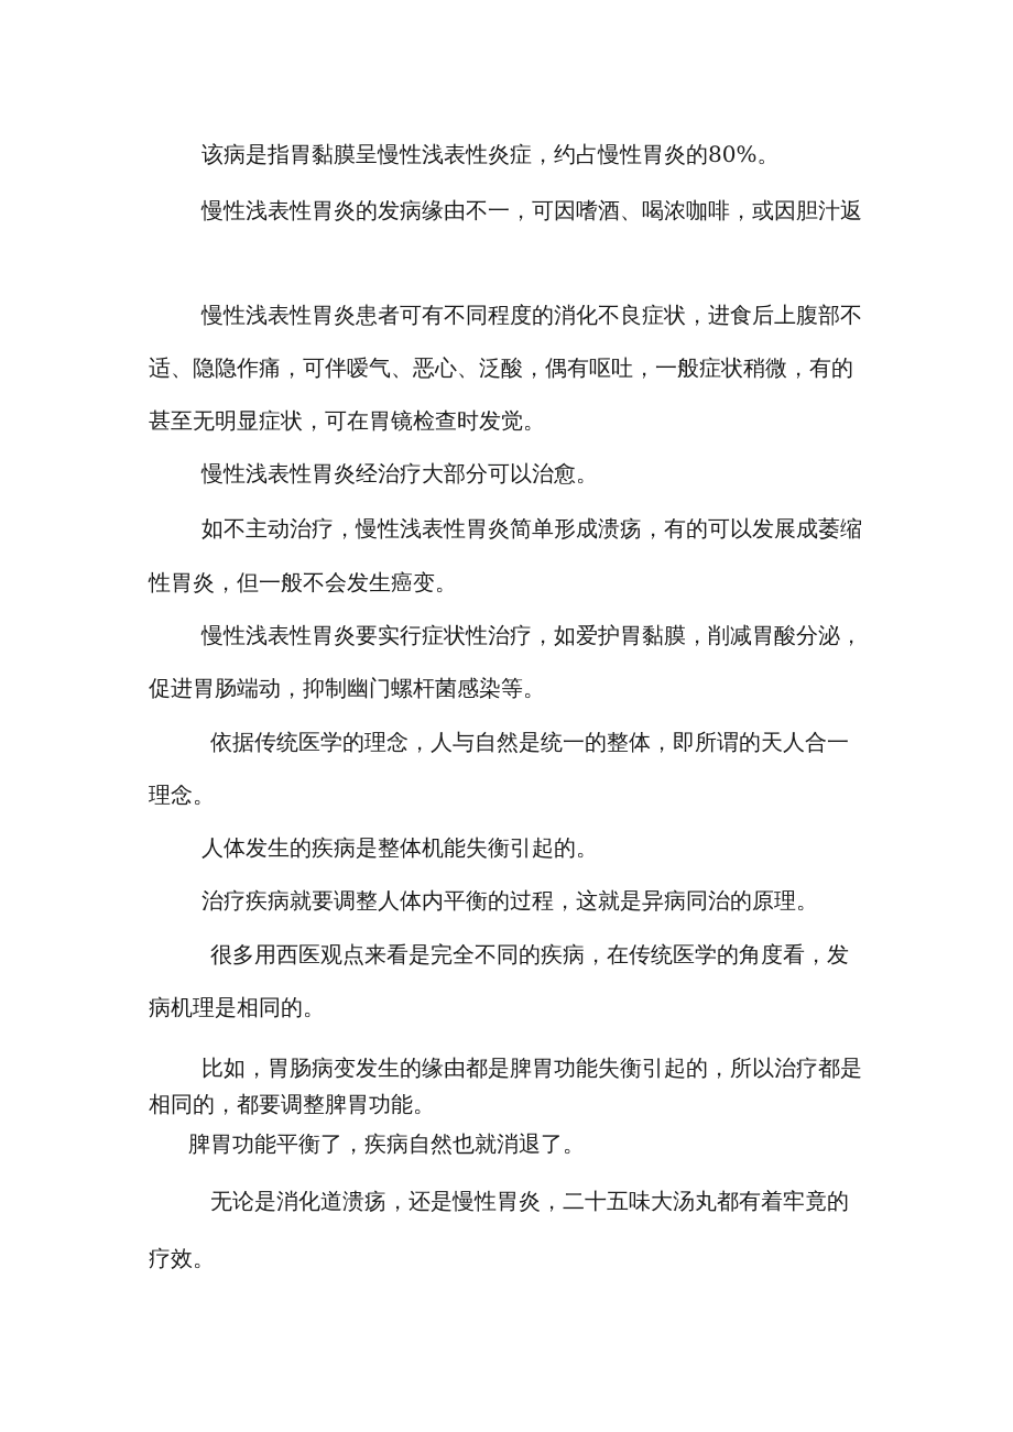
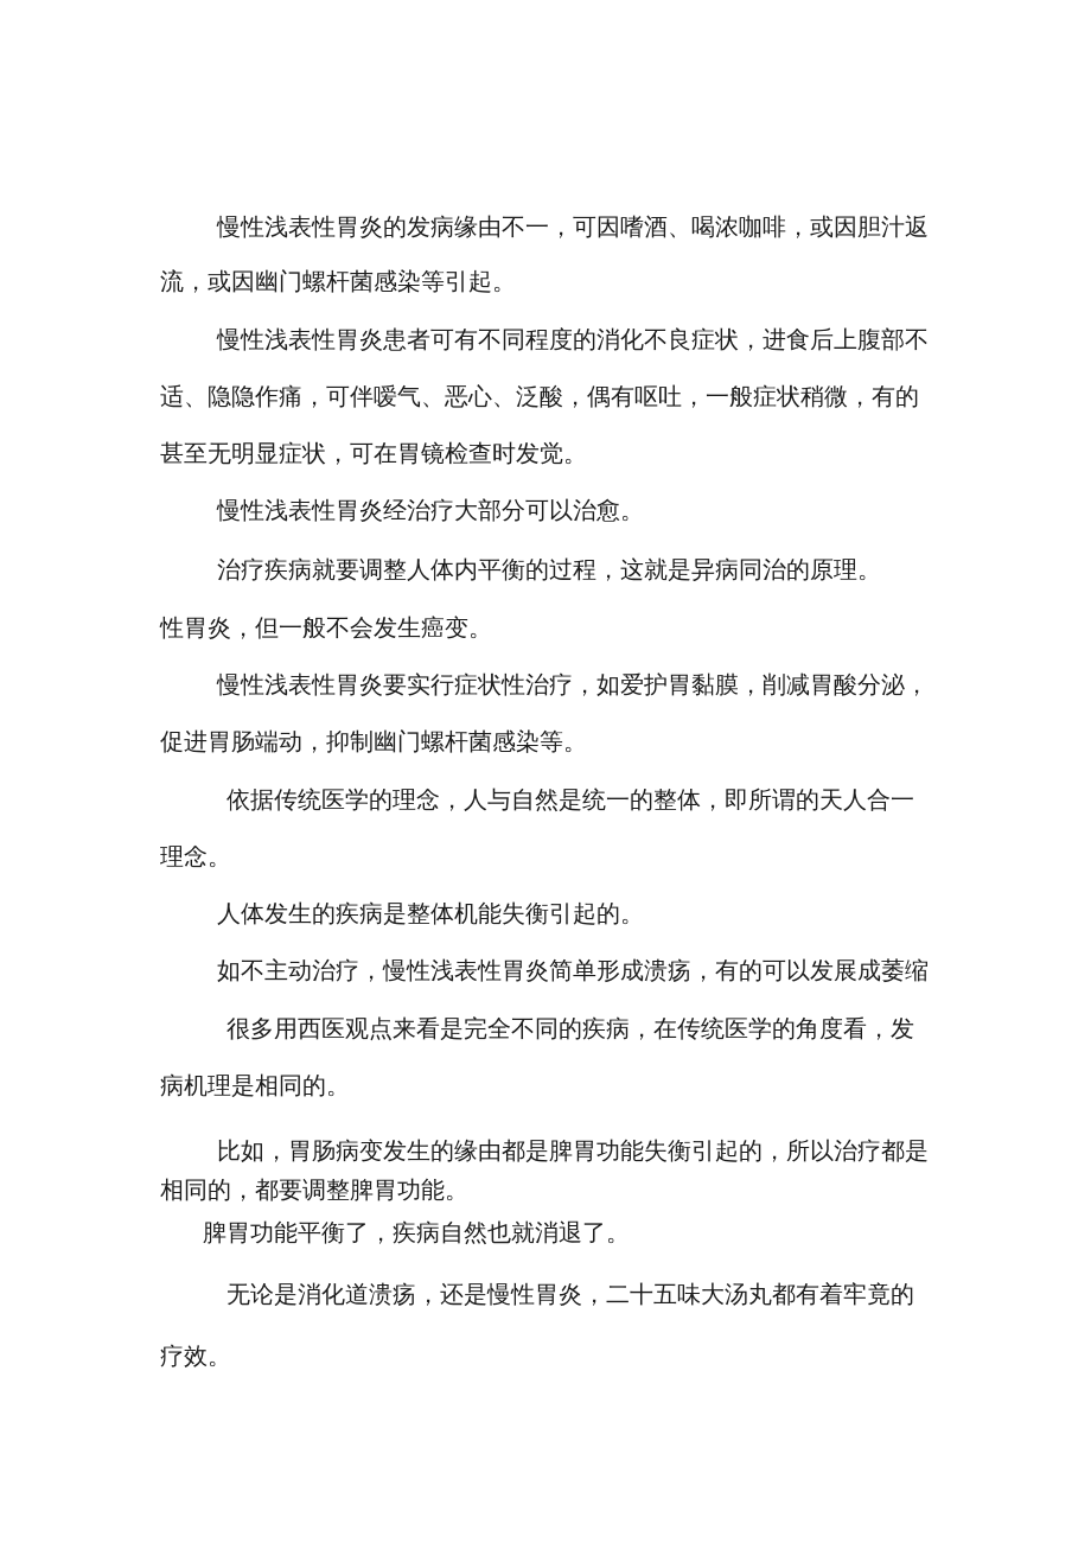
- 该病是指胃黏膜呈慢性浅表性炎症，约占慢性胃炎的80%。
  慢性浅表性胃炎的发病缘由不一，可因嗜酒、喝浓咖啡，或因胆汁返
+ 流，或因幽门螺杆菌感染等引起。
  慢性浅表性胃炎患者可有不同程度的消化不良症状，进食后上腹部不
  适、隐隐作痛，可伴嗳气、恶心、泛酸，偶有呕吐，一般症状稍微，有的
  甚至无明显症状，可在胃镜检查时发觉。
  慢性浅表性胃炎经治疗大部分可以治愈。
- 如不主动治疗，慢性浅表性胃炎简单形成溃疡，有的可以发展成萎缩
+ 治疗疾病就要调整人体内平衡的过程，这就是异病同治的原理。
  性胃炎，但一般不会发生癌变。
  慢性浅表性胃炎要实行症状性治疗，如爱护胃黏膜，削减胃酸分泌，
  促进胃肠端动，抑制幽门螺杆菌感染等。
  依据传统医学的理念，人与自然是统一的整体，即所谓的天人合一
  理念。
  人体发生的疾病是整体机能失衡引起的。
- 治疗疾病就要调整人体内平衡的过程，这就是异病同治的原理。
+ 如不主动治疗，慢性浅表性胃炎简单形成溃疡，有的可以发展成萎缩
  很多用西医观点来看是完全不同的疾病，在传统医学的角度看，发
  病机理是相同的。
  比如，胃肠病变发生的缘由都是脾胃功能失衡引起的，所以治疗都是
  相同的，都要调整脾胃功能。
  脾胃功能平衡了，疾病自然也就消退了。
  无论是消化道溃疡，还是慢性胃炎，二十五味大汤丸都有着牢竟的
  疗效。
